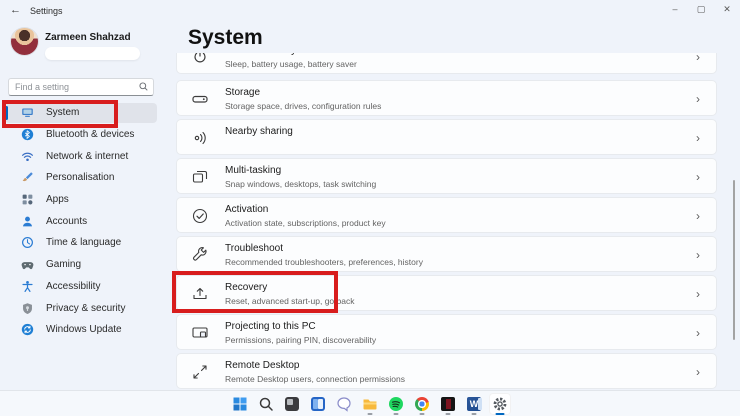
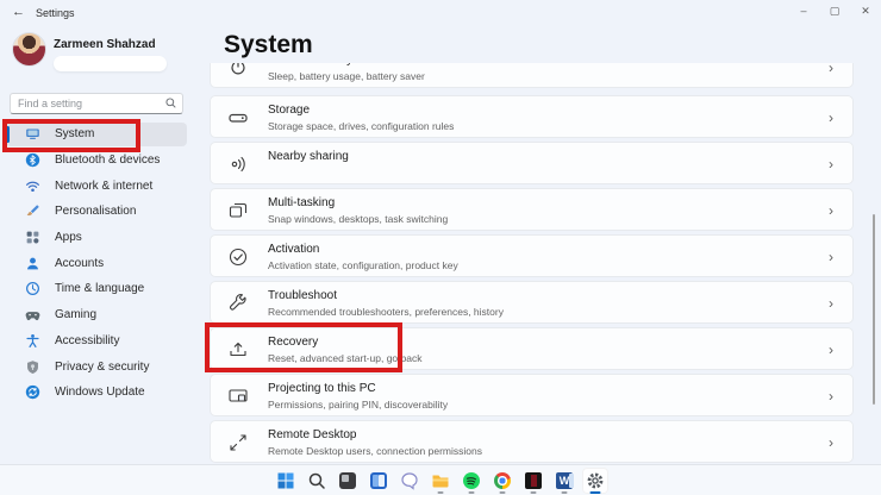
  ←
  Settings
  –
  ▢
  ✕
  Zarmeen Shahzad
  Find a setting
  System
  Bluetooth & devices
  Network & internet
  Personalisation
  Apps
  Accounts
  Time & language
  Gaming
  Accessibility
  Privacy & security
  Windows Update
  System
  Sleep, battery usage, battery saver
  ›
  Storage
  Storage space, drives, configuration rules
  ›
  Nearby sharing
  ›
  Multi-tasking
  Snap windows, desktops, task switching
  ›
  Activation
- Activation state, subscriptions, product key
+ Activation state, configuration, product key
  ›
  Troubleshoot
  Recommended troubleshooters, preferences, history
  ›
  Recovery
  Reset, advanced start-up, go back
  ›
  Projecting to this PC
  Permissions, pairing PIN, discoverability
  ›
  Remote Desktop
  Remote Desktop users, connection permissions
  ›
  W
